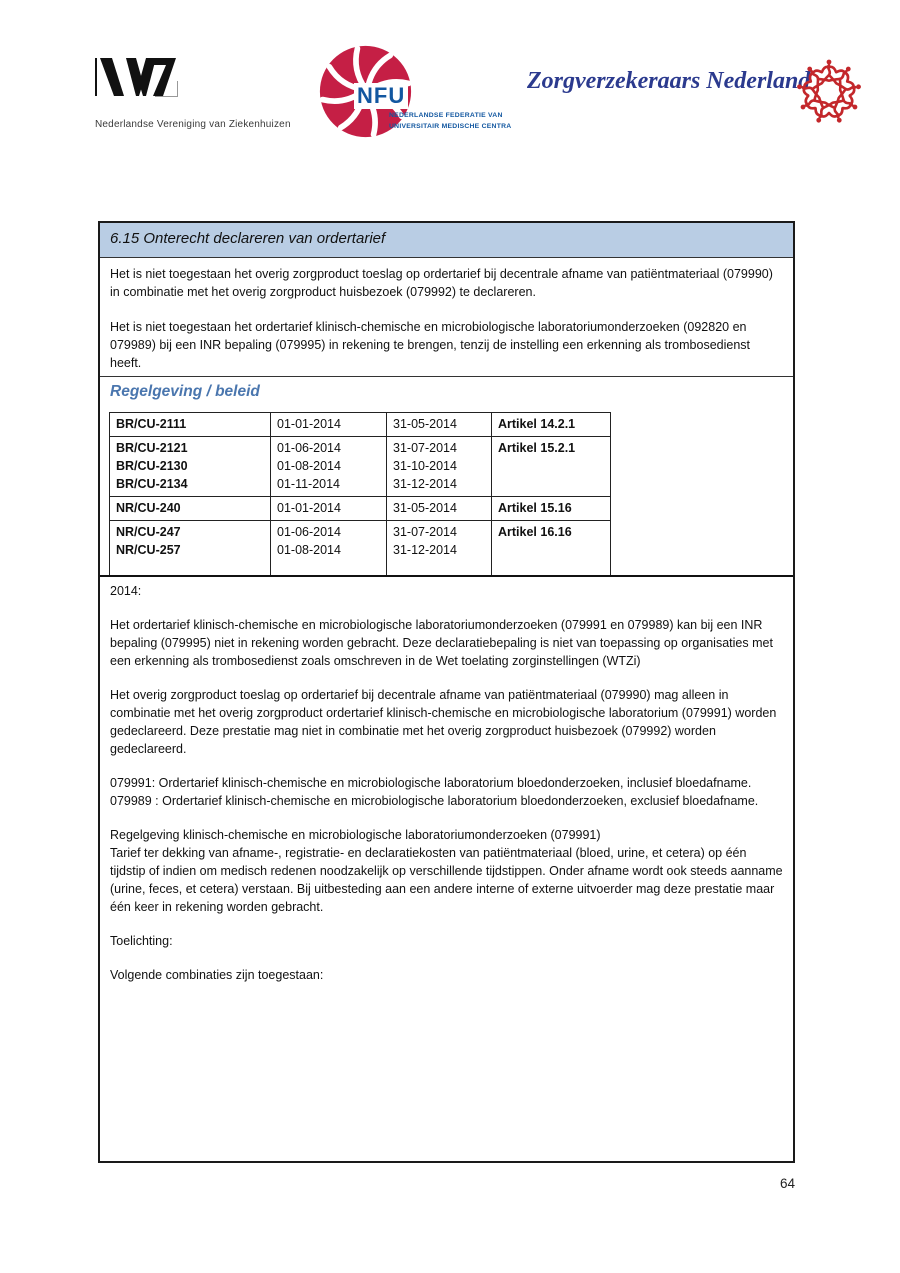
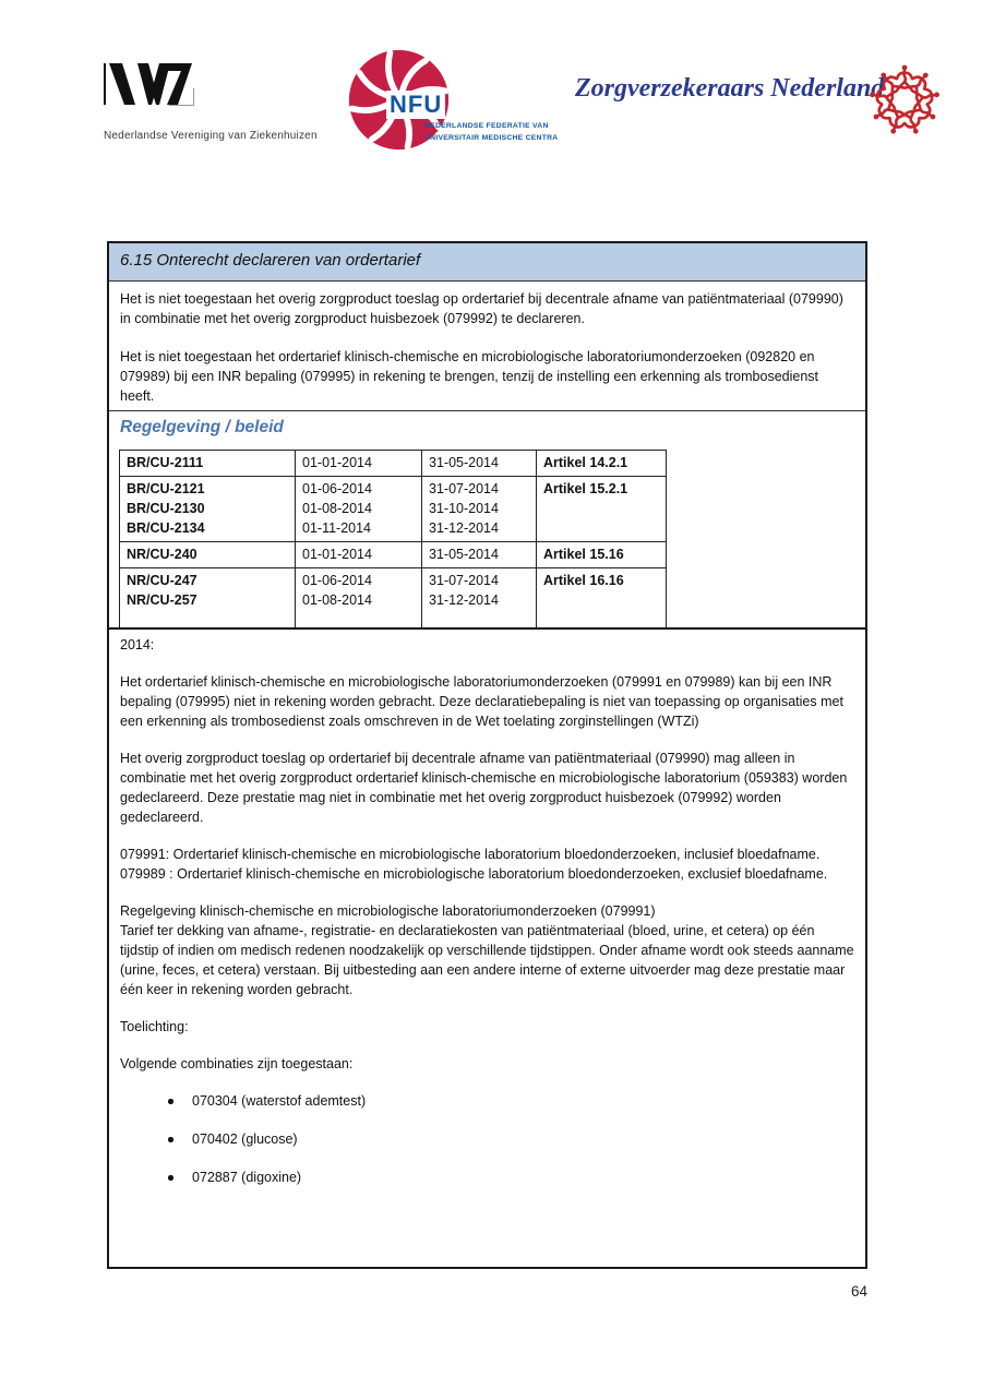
  Nederlandse Vereniging van Ziekenhuizen
  NFU
  Zorgverzekeraars Nederland
  6.15 Onterecht declareren van ordertarief
  Het is niet toegestaan het overig zorgproduct toeslag op ordertarief bij decentrale afname van patiëntmateriaal (079990) in combinatie met het overig zorgproduct huisbezoek (079992) te declareren.
  Het is niet toegestaan het ordertarief klinisch-chemische en microbiologische laboratoriumonderzoeken (092820 en 079989) bij een INR bepaling (079995) in rekening te brengen, tenzij de instelling een erkenning als trombosedienst heeft.
  Regelgeving / beleid
  BR/CU-2111	01-01-2014	31-05-2014	Artikel 14.2.1
  BR/CU-2121 BR/CU-2130 BR/CU-2134	01-06-2014 01-08-2014 01-11-2014	31-07-2014 31-10-2014 31-12-2014	Artikel 15.2.1
  NR/CU-240	01-01-2014	31-05-2014	Artikel 15.16
  NR/CU-247 NR/CU-257	01-06-2014 01-08-2014	31-07-2014 31-12-2014	Artikel 16.16
  2014:
  Het ordertarief klinisch-chemische en microbiologische laboratoriumonderzoeken (079991 en 079989) kan bij een INR bepaling (079995) niet in rekening worden gebracht. Deze declaratiebepaling is niet van toepassing op organisaties met een erkenning als trombosedienst zoals omschreven in de Wet toelating zorginstellingen (WTZi)
- Het overig zorgproduct toeslag op ordertarief bij decentrale afname van patiëntmateriaal (079990) mag alleen in combinatie met het overig zorgproduct ordertarief klinisch-chemische en microbiologische laboratorium (079991) worden gedeclareerd. Deze prestatie mag niet in combinatie met het overig zorgproduct huisbezoek (079992) worden gedeclareerd.
+ Het overig zorgproduct toeslag op ordertarief bij decentrale afname van patiëntmateriaal (079990) mag alleen in combinatie met het overig zorgproduct ordertarief klinisch-chemische en microbiologische laboratorium (059383) worden gedeclareerd. Deze prestatie mag niet in combinatie met het overig zorgproduct huisbezoek (079992) worden gedeclareerd.
  079991: Ordertarief klinisch-chemische en microbiologische laboratorium bloedonderzoeken, inclusief bloedafname.
  079989 : Ordertarief klinisch-chemische en microbiologische laboratorium bloedonderzoeken, exclusief bloedafname.
  Regelgeving klinisch-chemische en microbiologische laboratoriumonderzoeken (079991)
  Tarief ter dekking van afname-, registratie- en declaratiekosten van patiëntmateriaal (bloed, urine, et cetera) op één tijdstip of indien om medisch redenen noodzakelijk op verschillende tijdstippen. Onder afname wordt ook steeds aanname (urine, feces, et cetera) verstaan. Bij uitbesteding aan een andere interne of externe uitvoerder mag deze prestatie maar één keer in rekening worden gebracht.
  Toelichting:
  Volgende combinaties zijn toegestaan:
+ 070304 (waterstof ademtest)
+ 070402 (glucose)
+ 072887 (digoxine)
  64
